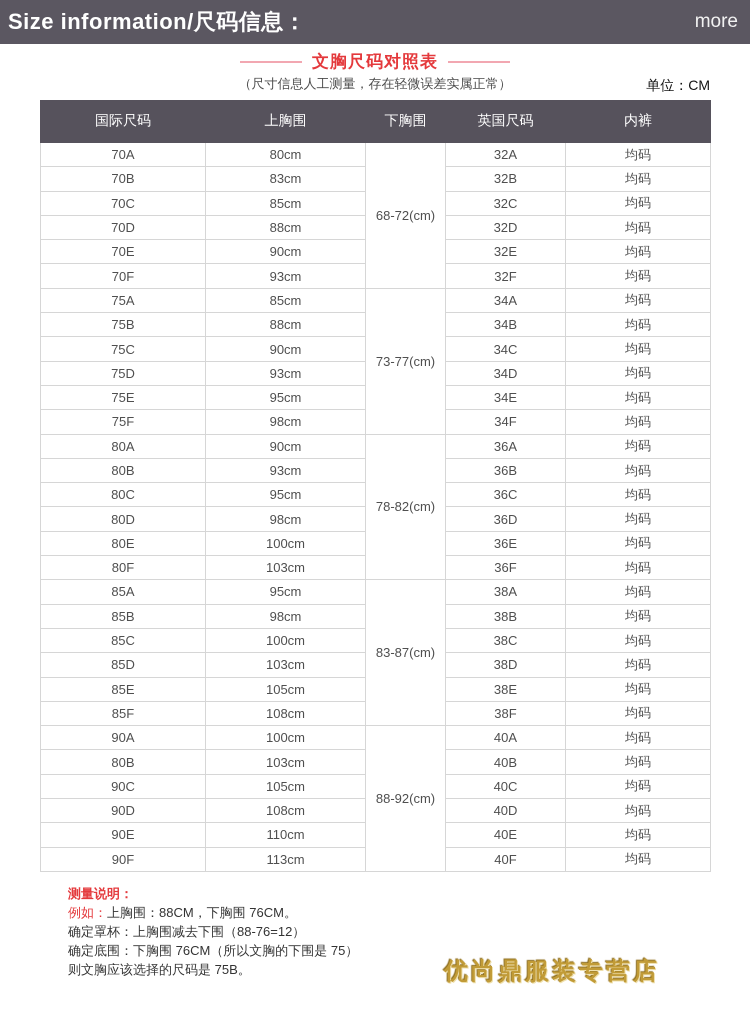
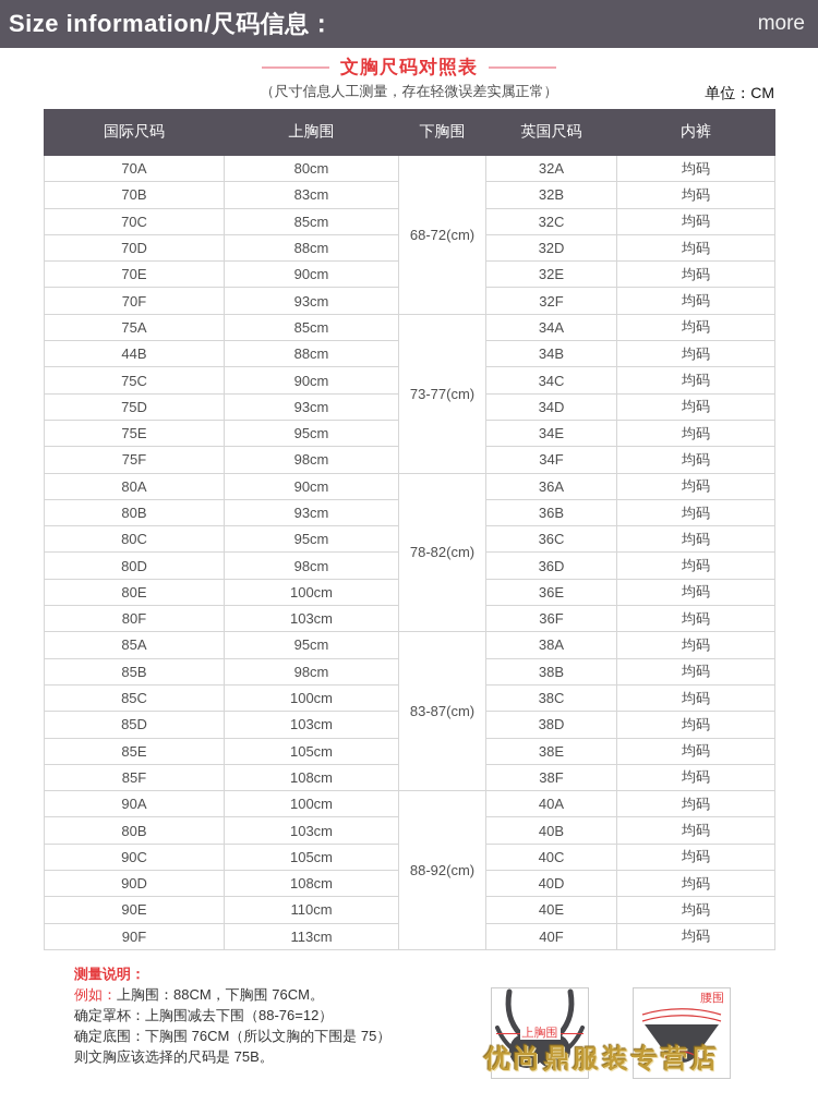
  Size information/尺码信息：
  more
  文胸尺码对照表
  （尺寸信息人工测量，存在轻微误差实属正常）
  单位：CM
  国际尺码	上胸围	下胸围	英国尺码	内裤
  70A	80cm	68-72(cm)	32A	均码
  70B	83cm	32B	均码
  70C	85cm	32C	均码
  70D	88cm	32D	均码
  70E	90cm	32E	均码
  70F	93cm	32F	均码
  75A	85cm	73-77(cm)	34A	均码
- 75B	88cm	34B	均码
+ 44B	88cm	34B	均码
  75C	90cm	34C	均码
  75D	93cm	34D	均码
  75E	95cm	34E	均码
  75F	98cm	34F	均码
  80A	90cm	78-82(cm)	36A	均码
  80B	93cm	36B	均码
  80C	95cm	36C	均码
  80D	98cm	36D	均码
  80E	100cm	36E	均码
  80F	103cm	36F	均码
  85A	95cm	83-87(cm)	38A	均码
  85B	98cm	38B	均码
  85C	100cm	38C	均码
  85D	103cm	38D	均码
  85E	105cm	38E	均码
  85F	108cm	38F	均码
  90A	100cm	88-92(cm)	40A	均码
  80B	103cm	40B	均码
  90C	105cm	40C	均码
  90D	108cm	40D	均码
  90E	110cm	40E	均码
  90F	113cm	40F	均码
  测量说明：
  例如：上胸围：88CM，下胸围 76CM。
  确定罩杯：上胸围减去下围（88-76=12）
  确定底围：下胸围 76CM（所以文胸的下围是 75）
  则文胸应该选择的尺码是 75B。
+ 上胸围
+ 腰围
  优尚鼎服装专营店
